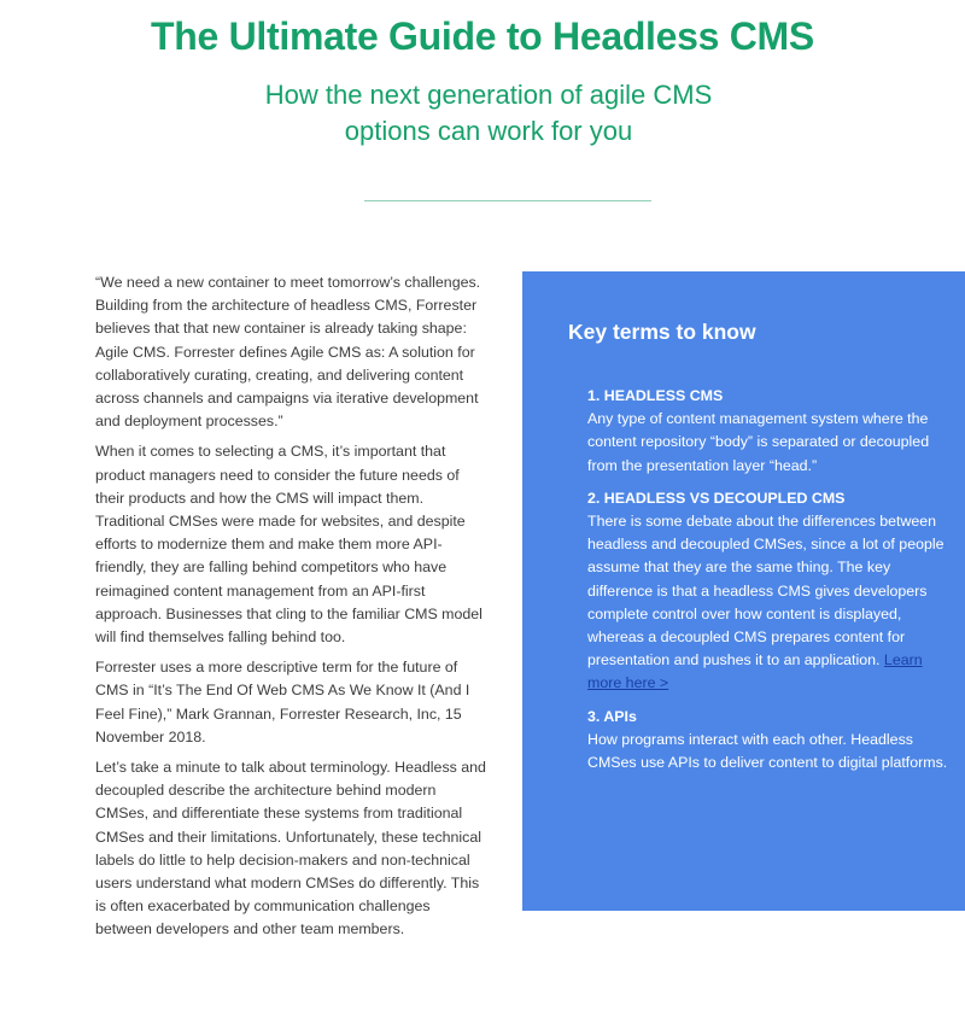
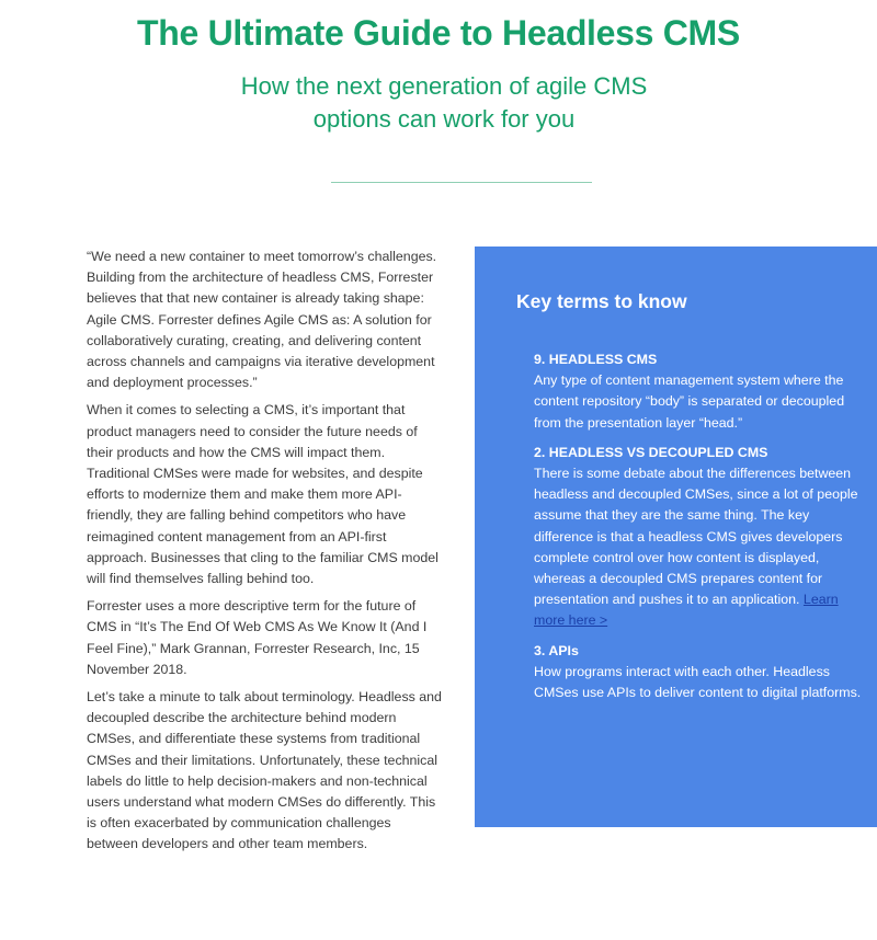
  The Ultimate Guide to Headless CMS
  How the next generation of agile CMS options can work for you
  “We need a new container to meet tomorrow’s challenges. Building from the architecture of headless CMS, Forrester believes that that new container is already taking shape: Agile CMS. Forrester defines Agile CMS as: A solution for collaboratively curating, creating, and delivering content across channels and campaigns via iterative development and deployment processes.”
  When it comes to selecting a CMS, it’s important that product managers need to consider the future needs of their products and how the CMS will impact them. Traditional CMSes were made for websites, and despite efforts to modernize them and make them more API-friendly, they are falling behind competitors who have reimagined content management from an API-first approach. Businesses that cling to the familiar CMS model will find themselves falling behind too.
  Forrester uses a more descriptive term for the future of CMS in “It’s The End Of Web CMS As We Know It (And I Feel Fine),” Mark Grannan, Forrester Research, Inc, 15 November 2018.
  Let’s take a minute to talk about terminology. Headless and decoupled describe the architecture behind modern CMSes, and differentiate these systems from traditional CMSes and their limitations. Unfortunately, these technical labels do little to help decision-makers and non-technical users understand what modern CMSes do differently. This is often exacerbated by communication challenges between developers and other team members.
  Key terms to know
- 1. HEADLESS CMS
+ 9. HEADLESS CMS
  Any type of content management system where the content repository “body” is separated or decoupled from the presentation layer “head.”
  2. HEADLESS VS DECOUPLED CMS
  There is some debate about the differences between headless and decoupled CMSes, since a lot of people assume that they are the same thing. The key difference is that a headless CMS gives developers complete control over how content is displayed, whereas a decoupled CMS prepares content for presentation and pushes it to an application. Learn more here >
  3. APIs
  How programs interact with each other. Headless CMSes use APIs to deliver content to digital platforms.
